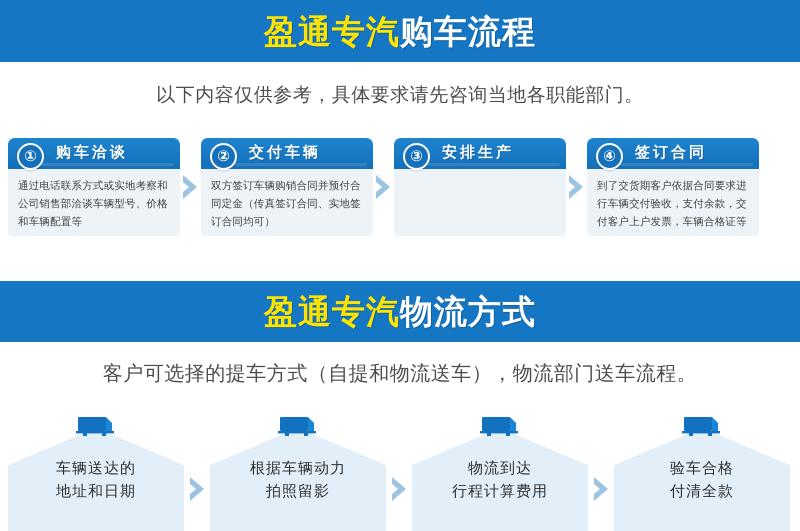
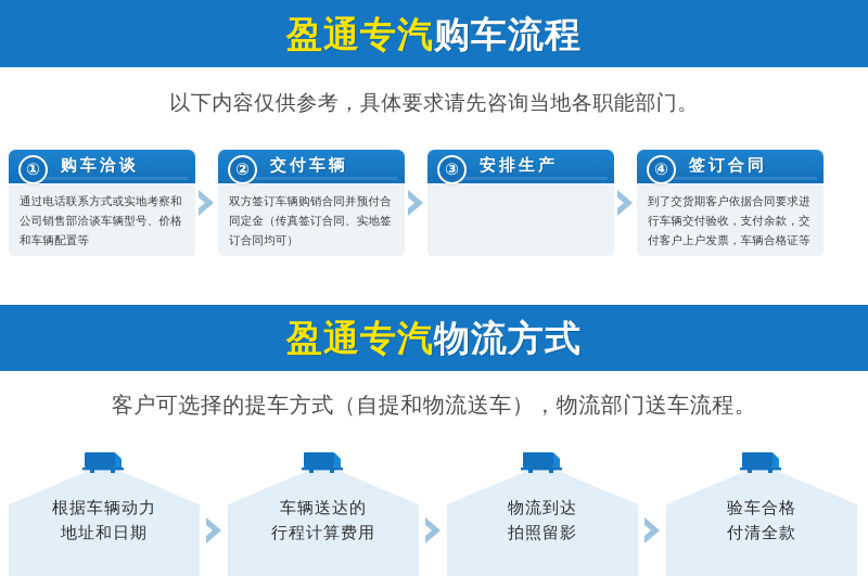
  盈通专汽购车流程
  以下内容仅供参考，具体要求请先咨询当地各职能部门。
  ①
  购车洽谈
  通过电话联系方式或实地考察和公司销售部洽谈车辆型号、价格和车辆配置等
  ②
  交付车辆
  双方签订车辆购销合同并预付合同定金（传真签订合同、实地签订合同均可）
  ③
  安排生产
  ④
  签订合同
  到了交货期客户依据合同要求进行车辆交付验收，支付余款，交付客户上户发票，车辆合格证等
  盈通专汽物流方式
  客户可选择的提车方式（自提和物流送车），物流部门送车流程。
- 车辆送达的
+ 根据车辆动力
  地址和日期
- 根据车辆动力
+ 车辆送达的
- 拍照留影
+ 行程计算费用
  物流到达
- 行程计算费用
+ 拍照留影
  验车合格
  付清全款
